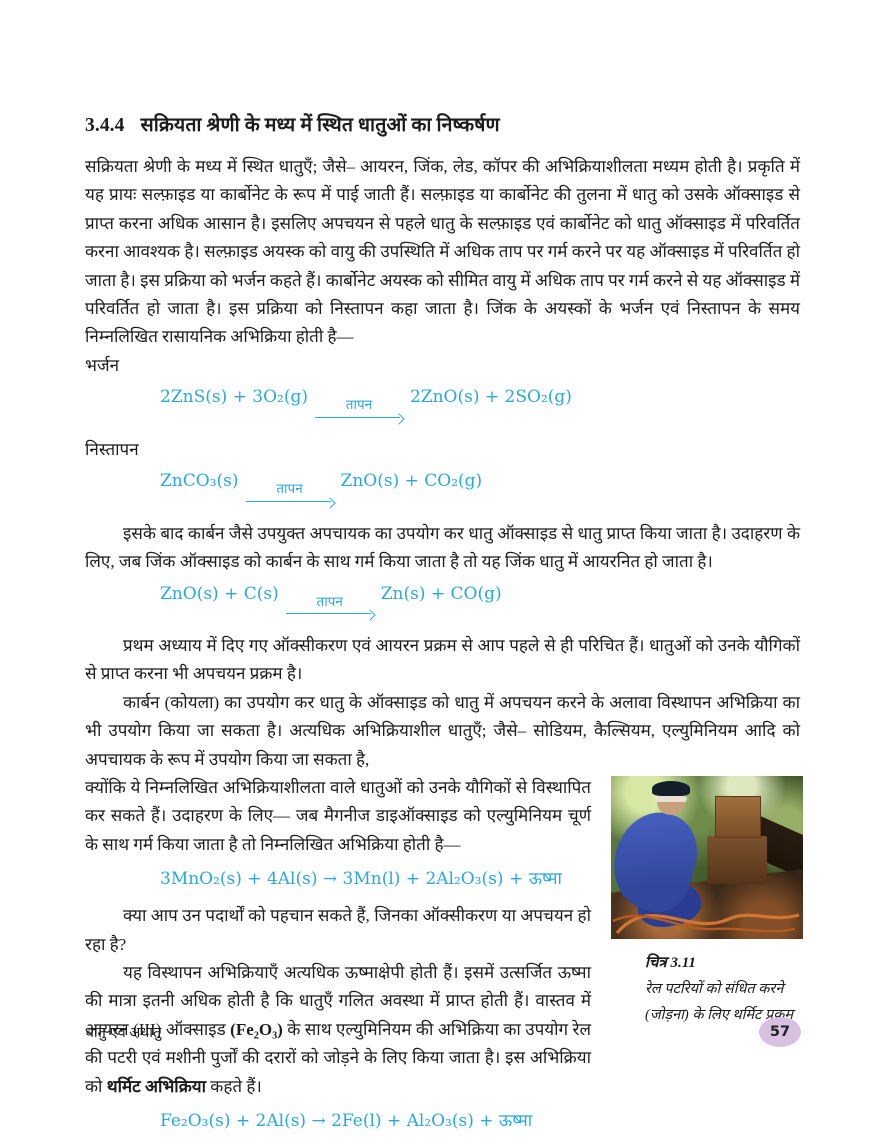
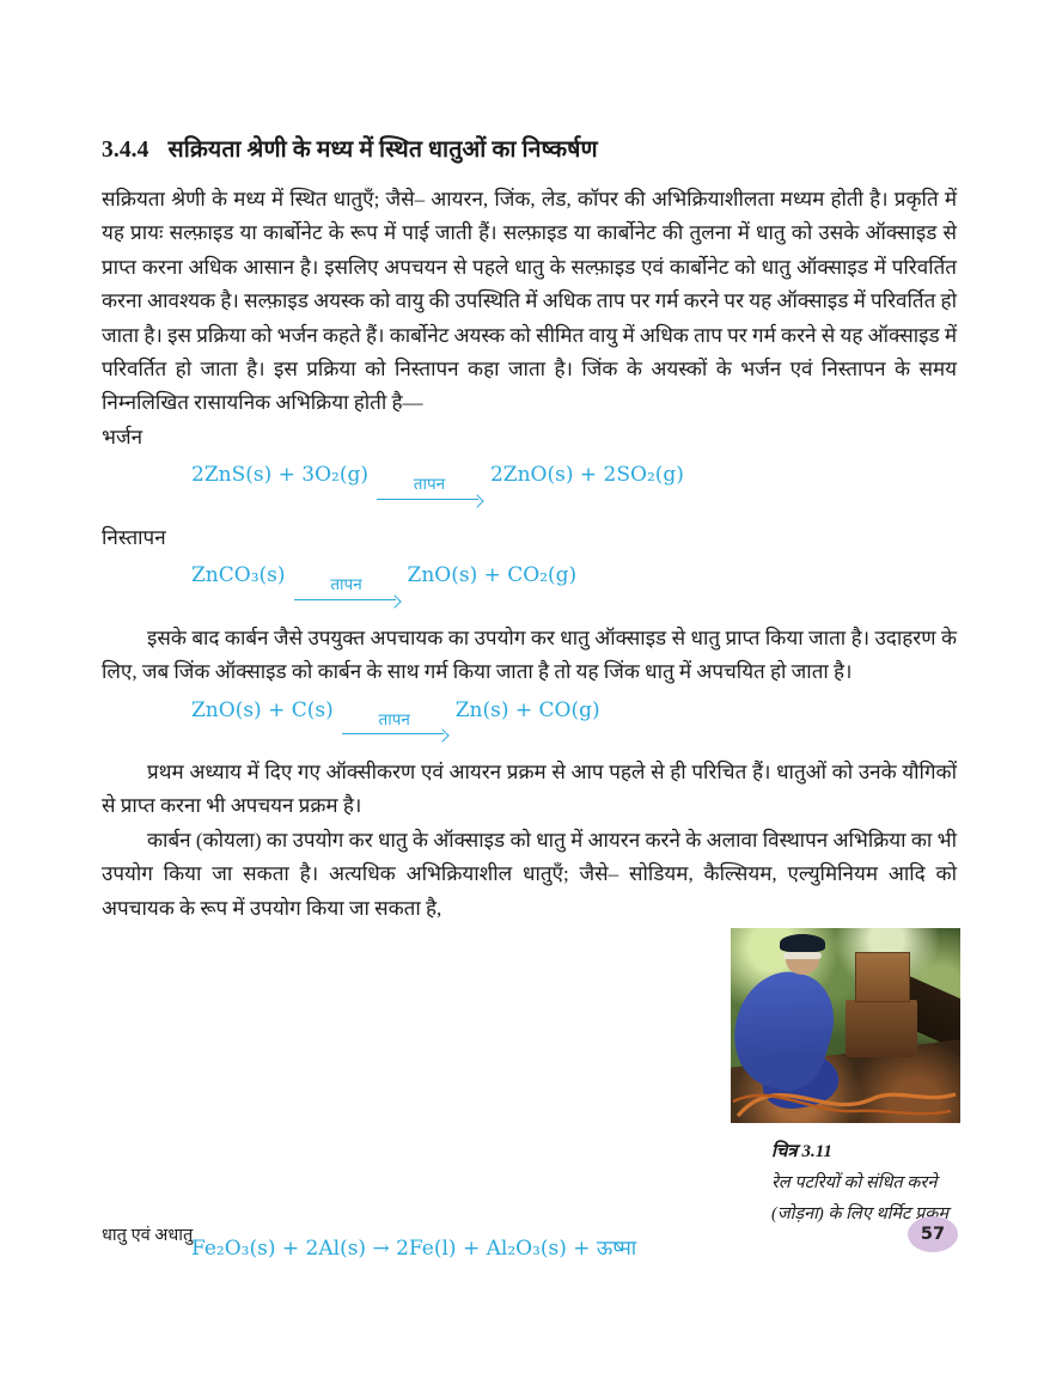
  3.4.4 सक्रियता श्रेणी के मध्य में स्थित धातुओं का निष्कर्षण
  सक्रियता श्रेणी के मध्य में स्थित धातुएँ; जैसे– आयरन, जिंक, लेड, कॉपर की अभिक्रियाशीलता मध्यम होती है। प्रकृति में यह प्रायः सल्फ़ाइड या कार्बोनेट के रूप में पाई जाती हैं। सल्फ़ाइड या कार्बोनेट की तुलना में धातु को उसके ऑक्साइड से प्राप्त करना अधिक आसान है। इसलिए अपचयन से पहले धातु के सल्फ़ाइड एवं कार्बोनेट को धातु ऑक्साइड में परिवर्तित करना आवश्यक है। सल्फ़ाइड अयस्क को वायु की उपस्थिति में अधिक ताप पर गर्म करने पर यह ऑक्साइड में परिवर्तित हो जाता है। इस प्रक्रिया को भर्जन कहते हैं। कार्बोनेट अयस्क को सीमित वायु में अधिक ताप पर गर्म करने से यह ऑक्साइड में परिवर्तित हो जाता है। इस प्रक्रिया को निस्तापन कहा जाता है। जिंक के अयस्कों के भर्जन एवं निस्तापन के समय निम्नलिखित रासायनिक अभिक्रिया होती है—
  भर्जन
  2ZnS(s) + 3O₂(g)
  तापन
  2ZnO(s) + 2SO₂(g)
  निस्तापन
  ZnCO₃(s)
  तापन
  ZnO(s) + CO₂(g)
- इसके बाद कार्बन जैसे उपयुक्त अपचायक का उपयोग कर धातु ऑक्साइड से धातु प्राप्त किया जाता है। उदाहरण के लिए, जब जिंक ऑक्साइड को कार्बन के साथ गर्म किया जाता है तो यह जिंक धातु में आयरनित हो जाता है।
+ इसके बाद कार्बन जैसे उपयुक्त अपचायक का उपयोग कर धातु ऑक्साइड से धातु प्राप्त किया जाता है। उदाहरण के लिए, जब जिंक ऑक्साइड को कार्बन के साथ गर्म किया जाता है तो यह जिंक धातु में अपचयित हो जाता है।
  ZnO(s) + C(s)
  तापन
  Zn(s) + CO(g)
  प्रथम अध्याय में दिए गए ऑक्सीकरण एवं आयरन प्रक्रम से आप पहले से ही परिचित हैं। धातुओं को उनके यौगिकों से प्राप्त करना भी अपचयन प्रक्रम है।
- कार्बन (कोयला) का उपयोग कर धातु के ऑक्साइड को धातु में अपचयन करने के अलावा विस्थापन अभिक्रिया का भी उपयोग किया जा सकता है। अत्यधिक अभिक्रियाशील धातुएँ; जैसे– सोडियम, कैल्सियम, एल्युमिनियम आदि को अपचायक के रूप में उपयोग किया जा सकता है,
+ कार्बन (कोयला) का उपयोग कर धातु के ऑक्साइड को धातु में आयरन करने के अलावा विस्थापन अभिक्रिया का भी उपयोग किया जा सकता है। अत्यधिक अभिक्रियाशील धातुएँ; जैसे– सोडियम, कैल्सियम, एल्युमिनियम आदि को अपचायक के रूप में उपयोग किया जा सकता है,
- क्योंकि ये निम्नलिखित अभिक्रियाशीलता वाले धातुओं को उनके यौगिकों से विस्थापित कर सकते हैं। उदाहरण के लिए— जब मैगनीज डाइऑक्साइड को एल्युमिनियम चूर्ण के साथ गर्म किया जाता है तो निम्नलिखित अभिक्रिया होती है—
- 3MnO₂(s) + 4Al(s) → 3Mn(l) + 2Al₂O₃(s) + ऊष्मा
- क्या आप उन पदार्थों को पहचान सकते हैं, जिनका ऑक्सीकरण या अपचयन हो रहा है?
- यह विस्थापन अभिक्रियाएँ अत्यधिक ऊष्माक्षेपी होती हैं। इसमें उत्सर्जित ऊष्मा की मात्रा इतनी अधिक होती है कि धातुएँ गलित अवस्था में प्राप्त होती हैं। वास्तव में आयरन (III) ऑक्साइड (Fe₂O₃) के साथ एल्युमिनियम की अभिक्रिया का उपयोग रेल की पटरी एवं मशीनी पुर्जों की दरारों को जोड़ने के लिए किया जाता है। इस अभिक्रिया को थर्मिट अभिक्रिया कहते हैं।
  चित्र 3.11
  रेल पटरियों को संधित करने
  (जोड़ना) के लिए थर्मिट प्रक्रम
  Fe₂O₃(s) + 2Al(s) → 2Fe(l) + Al₂O₃(s) + ऊष्मा
  धातु एवं अधातु
  57
